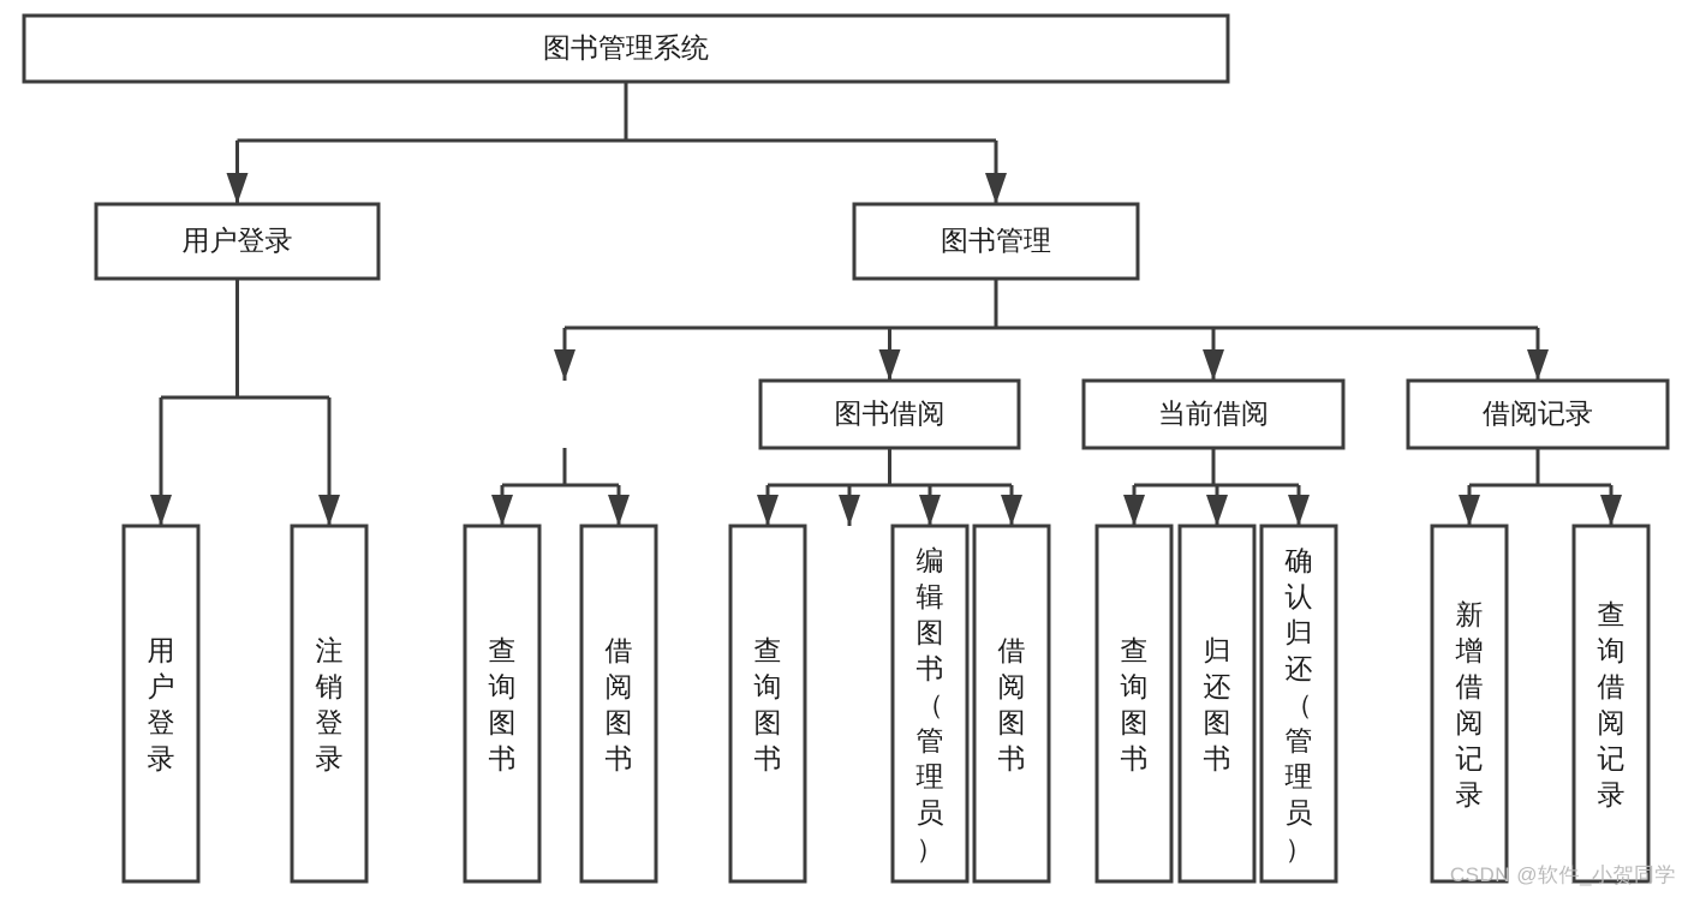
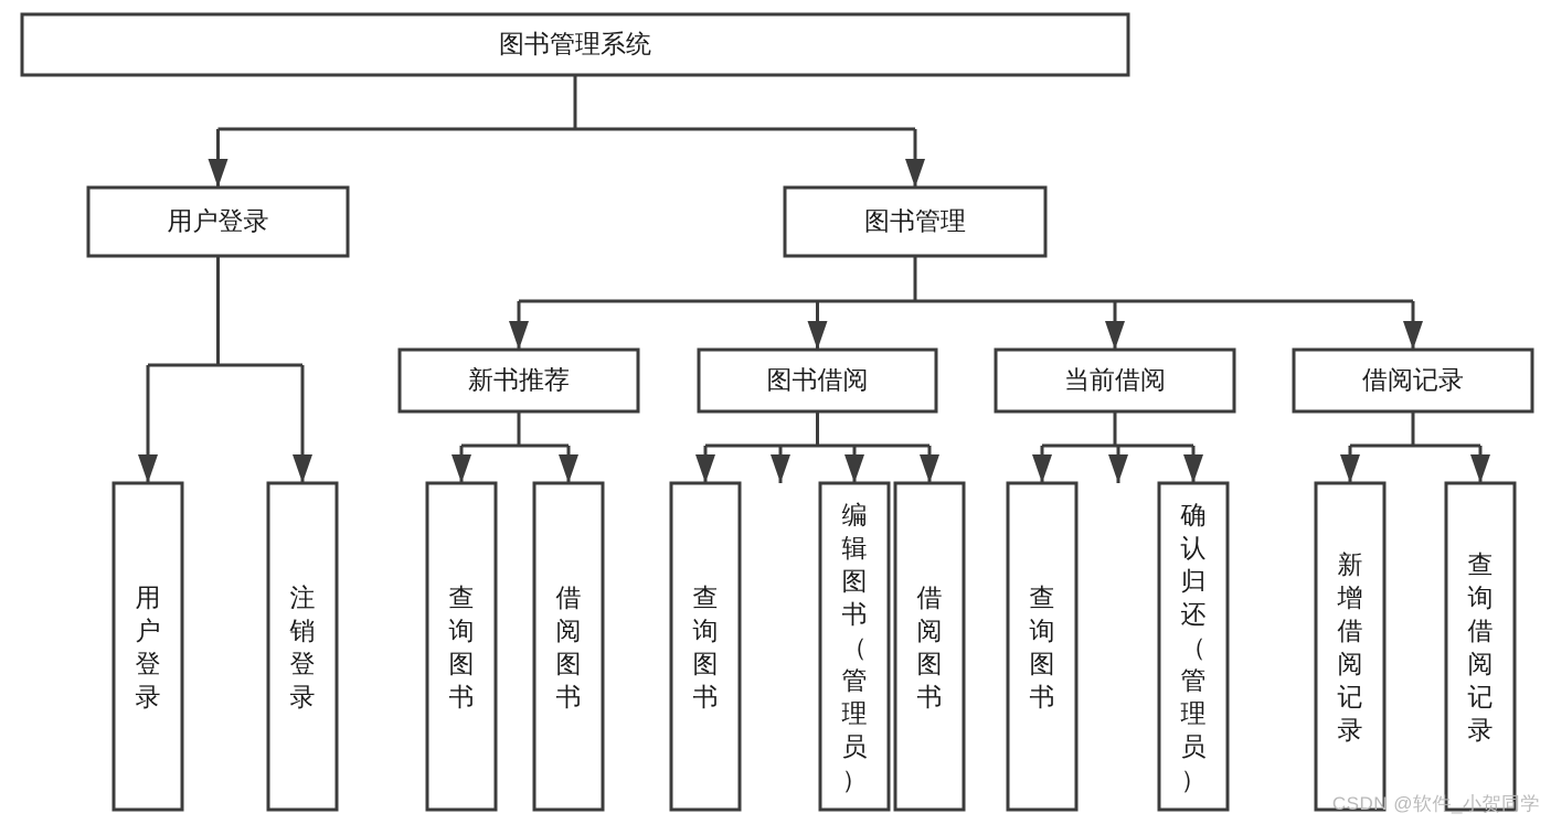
  图书管理系统
  用户登录
  图书管理
+ 新书推荐
  图书借阅
  当前借阅
  借阅记录
  用户登录
  注销登录
  查询图书
  借阅图书
  查询图书
  编辑图书（管理员）
  借阅图书
  查询图书
- 归还图书
  确认归还（管理员）
  新增借阅记录
  查询借阅记录
  CSDN @软件_小贺同学
